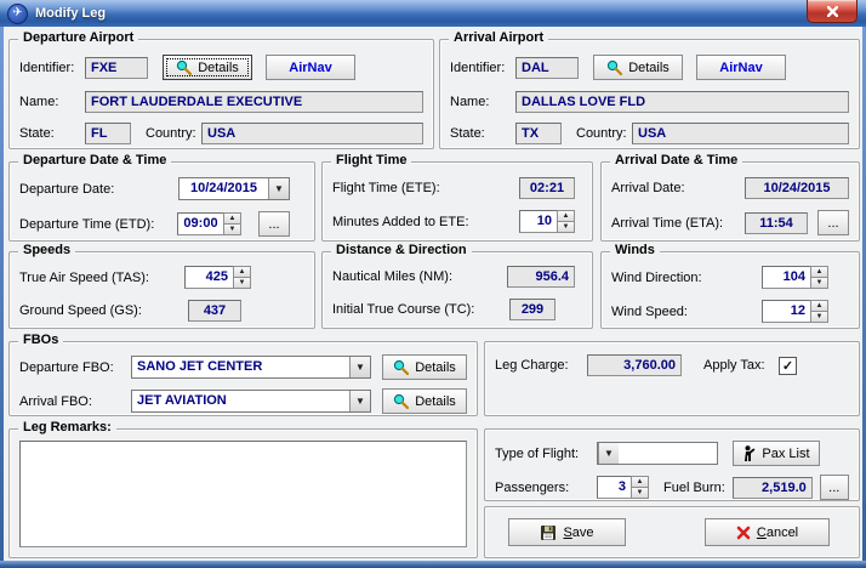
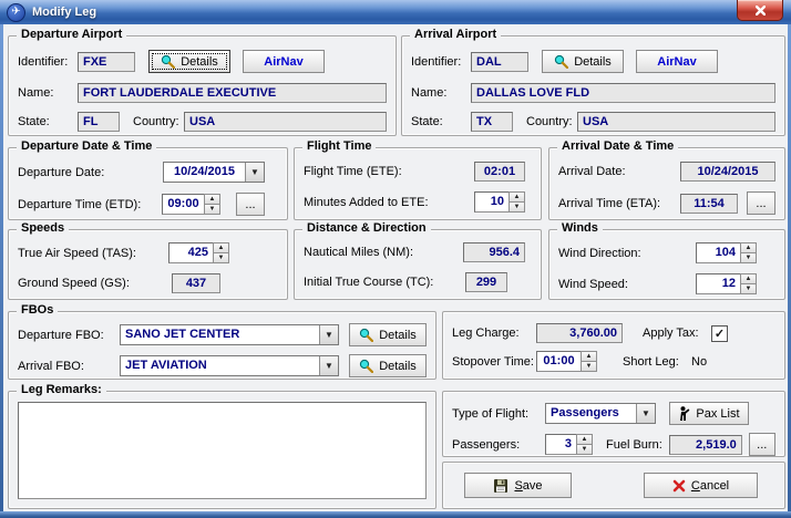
  ✈
  Modify Leg
  Departure Airport
  Identifier:
  FXE
  Details
  AirNav
  Name:
  FORT LAUDERDALE EXECUTIVE
  State:
  FL
  Country:
  USA
  Arrival Airport
  Identifier:
  DAL
  Details
  AirNav
  Name:
  DALLAS LOVE FLD
  State:
  TX
  Country:
  USA
  Departure Date & Time
  Departure Date:
  10/24/2015
  ▼
  Departure Time (ETD):
  09:00
  ...
  Flight Time
  Flight Time (ETE):
- 02:21
+ 02:01
  Minutes Added to ETE:
  10
  Arrival Date & Time
  Arrival Date:
  10/24/2015
  Arrival Time (ETA):
  11:54
  ...
  Speeds
  True Air Speed (TAS):
  425
  Ground Speed (GS):
  437
  Distance & Direction
  Nautical Miles (NM):
  956.4
  Initial True Course (TC):
  299
  Winds
  Wind Direction:
  104
  Wind Speed:
  12
  FBOs
  Departure FBO:
  SANO JET CENTER
  ▼
  Details
  Arrival FBO:
  JET AVIATION
  ▼
  Details
  Leg Charge:
  3,760.00
  Apply Tax:
  ✓
+ Stopover Time:
+ 01:00
+ Short Leg:
+ No
  Leg Remarks:
  Type of Flight:
+ Passengers
  ▼
  Pax List
  Passengers:
  3
  Fuel Burn:
  2,519.0
  ...
  Save
  Cancel
